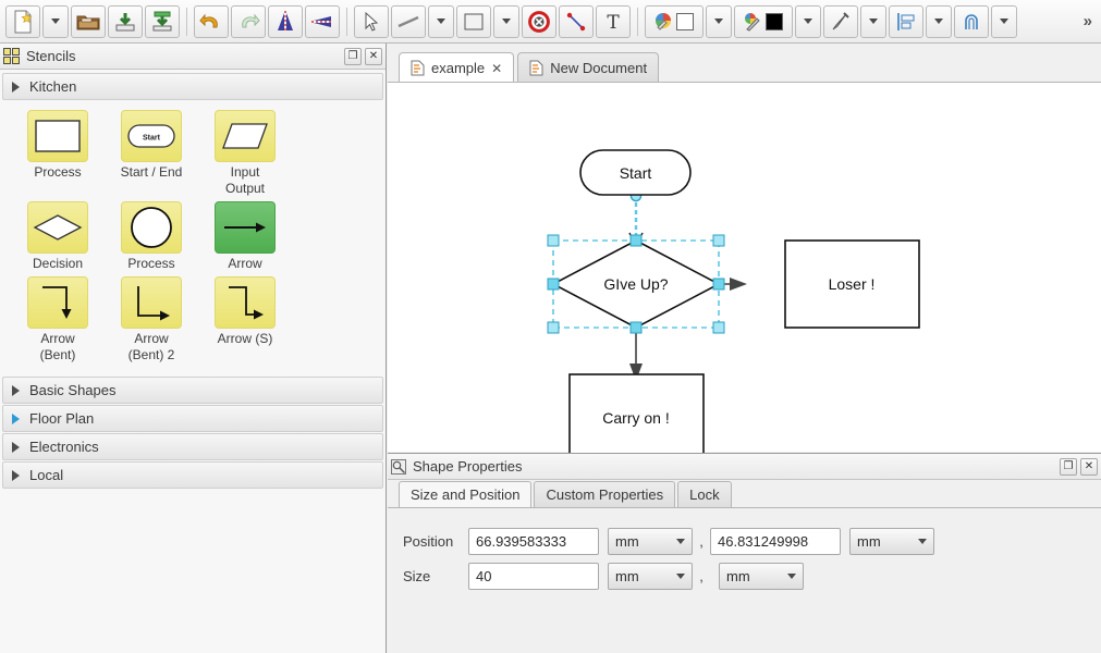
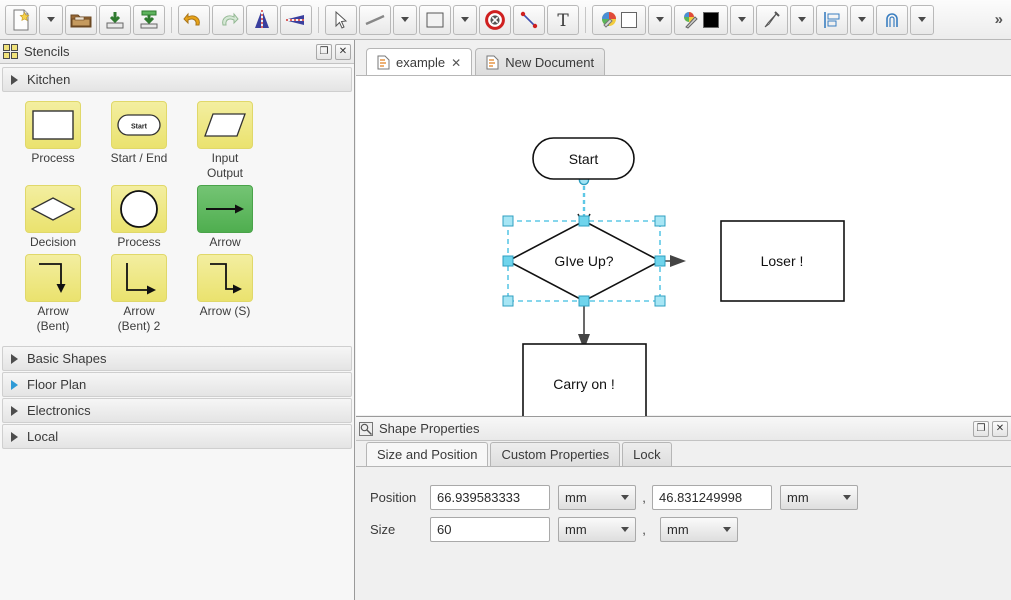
  T
  »
  Stencils
  ❐
  ✕
  Kitchen
  Process
  Start / End
  Input
  Output
  Decision
  Process
  Arrow
  Arrow
  (Bent)
  Arrow
  (Bent) 2
  Arrow (S)
  Basic Shapes
  Floor Plan
  Electronics
  Local
  example
  ✕
  New Document
  Start
  Loser !
  Carry on !
  GIve Up?
  Shape Properties
  ❐
  ✕
  Size and Position
  Custom Properties
  Lock
  Position
  66.939583333
  mm
  ,
  46.831249998
  mm
  Size
- 40
+ 60
  mm
  ,
  mm
